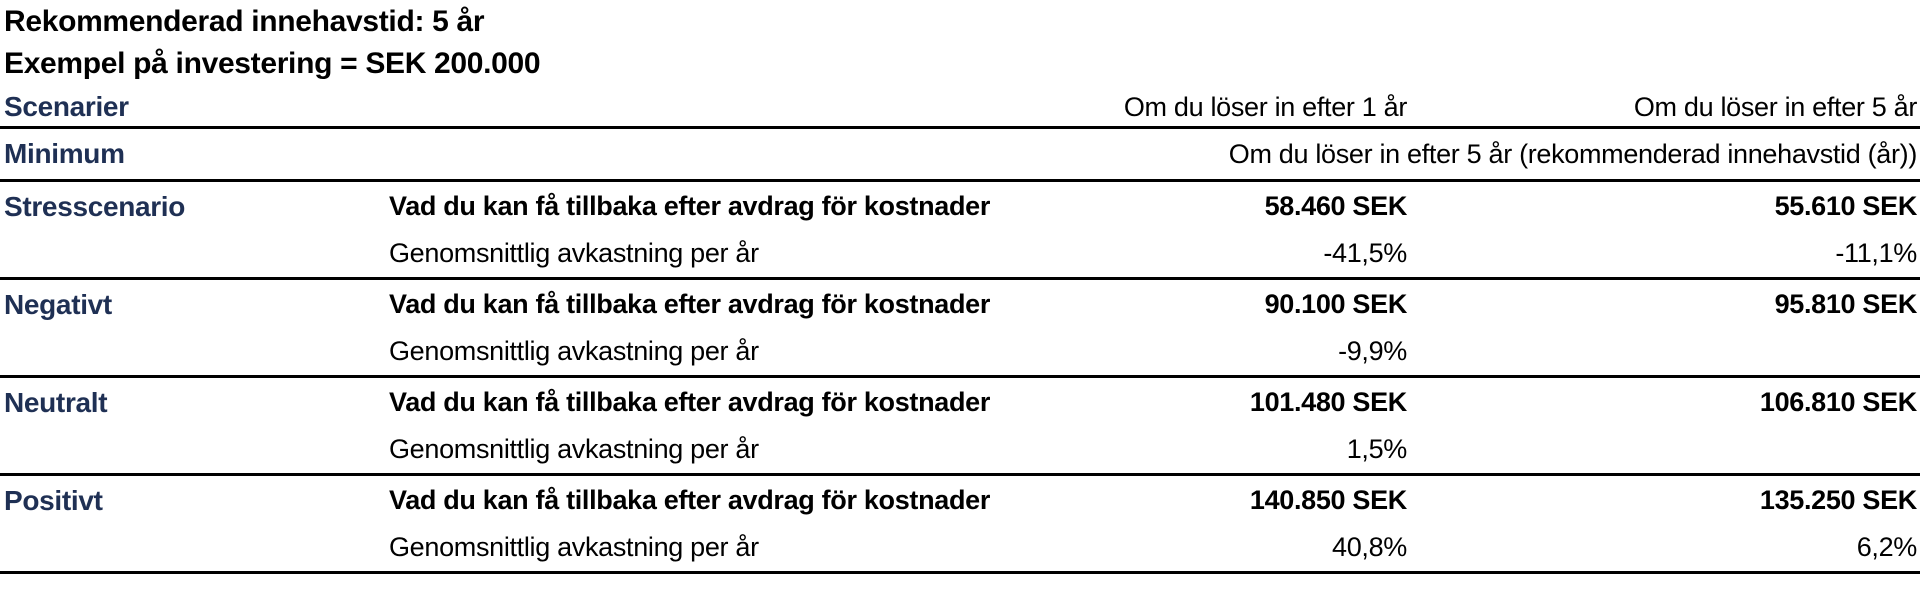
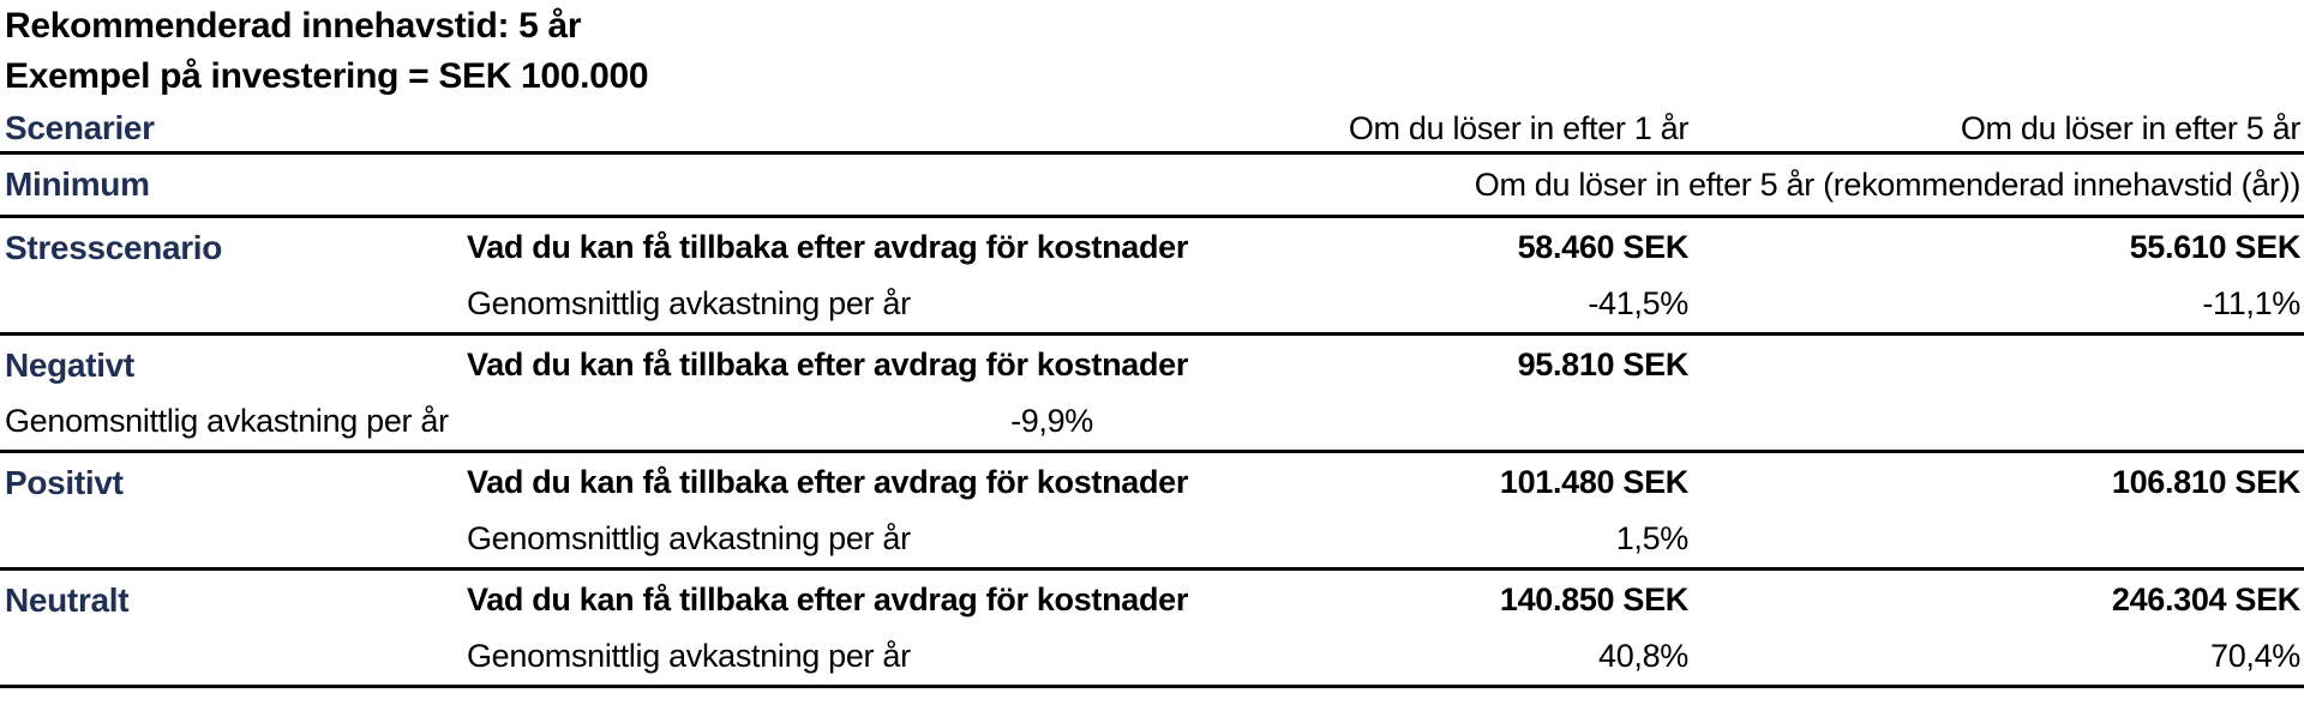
  Rekommenderad innehavstid: 5 år
- Exempel på investering = SEK 200.000
+ Exempel på investering = SEK 100.000
  Scenarier
  Om du löser in efter 1 år
  Om du löser in efter 5 år
  Minimum
  Om du löser in efter 5 år (rekommenderad innehavstid (år))
  Stresscenario
  Vad du kan få tillbaka efter avdrag för kos
  58.460 SEK
  55.610 SEK
  Genomsnittlig avkastning per år
  -41,5%
  -11,1%
  Negativt
  Vad du kan få tillbaka efter avdrag för kos
- 90.100 SEK
  95.810 SEK
  Genomsnittlig avkastning per år
  -9,9%
- Neutralt
+ Positivt
  Vad du kan få tillbaka efter avdrag för kos
  101.480 SEK
  106.810 SEK
  Genomsnittlig avkastning per år
  1,5%
- Positivt
+ Neutralt
  Vad du kan få tillbaka efter avdrag för kos
  140.850 SEK
- 135.250 SEK
+ 246.304 SEK
  Genomsnittlig avkastning per år
  40,8%
- 6,2%
+ 70,4%
